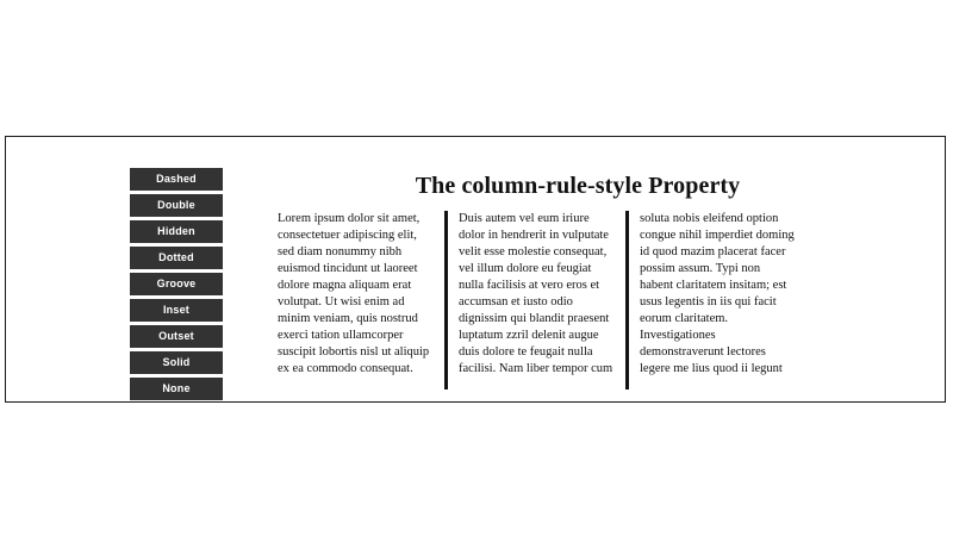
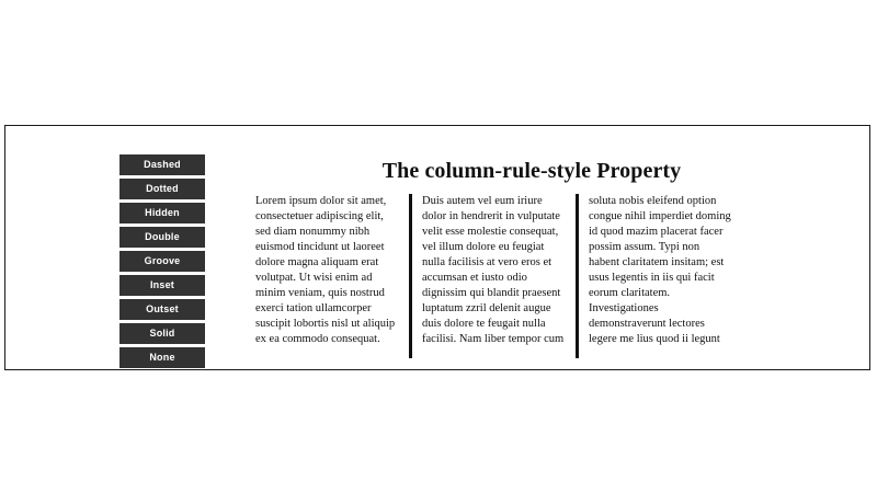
  Dashed
- Double
+ Dotted
  Hidden
- Dotted
+ Double
  Groove
  Inset
  Outset
  Solid
  None
  The column-rule-style Property
  Lorem ipsum dolor sit amet, consectetuer adipiscing elit, sed diam nonummy nibh euismod tincidunt ut laoreet dolore magna aliquam erat volutpat. Ut wisi enim ad minim veniam, quis nostrud exerci tation ullamcorper suscipit lobortis nisl ut aliquip ex ea commodo consequat. Duis autem vel eum iriure dolor in hendrerit in vulputate velit esse molestie consequat, vel illum dolore eu feugiat nulla facilisis at vero eros et accumsan et iusto odio dignissim qui blandit praesent luptatum zzril delenit augue duis dolore te feugait nulla facilisi. Nam liber tempor cum soluta nobis eleifend option congue nihil imperdiet doming id quod mazim placerat facer possim assum. Typi non habent claritatem insitam; est usus legentis in iis qui facit eorum claritatem. Investigationes demonstraverunt lectores legere me lius quod ii legunt
